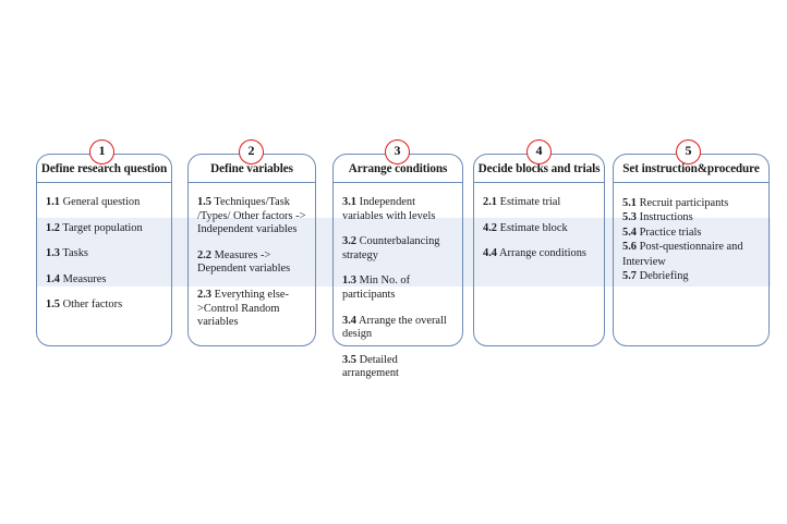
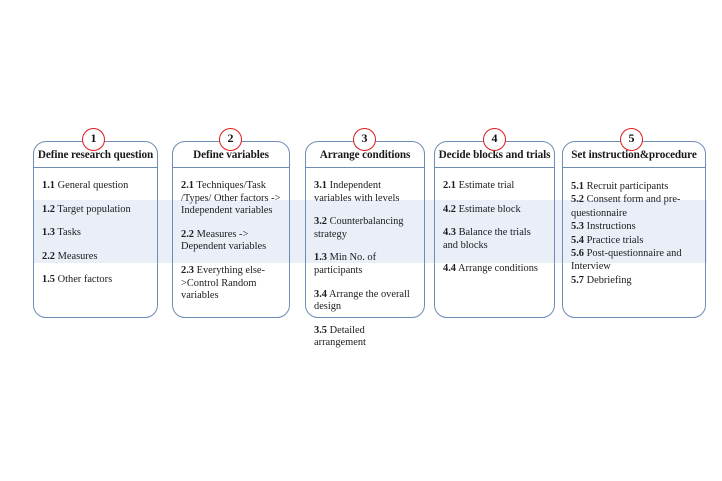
  Define research question
  1.1 General question
  1.2 Target population
  1.3 Tasks
- 1.4 Measures
+ 2.2 Measures
  1.5 Other factors
  1
  Define variables
- 1.5 Techniques/Task /Types/ Other factors -> Independent variables
+ 2.1 Techniques/Task /Types/ Other factors -> Independent variables
  2.2 Measures -> Dependent variables
  2.3 Everything else->Control Random variables
  2
  Arrange conditions
  3.1 Independent variables with levels
  3.2 Counterbalancing strategy
  1.3 Min No. of participants
  3.4 Arrange the overall design
  3.5 Detailed arrangement
  3
  Decide blocks and trials
  2.1 Estimate trial
  4.2 Estimate block
+ 4.3 Balance the trials and blocks
  4.4 Arrange conditions
  4
  Set instruction&procedure
  5.1 Recruit participants
+ 5.2 Consent form and pre-questionnaire
  5.3 Instructions
  5.4 Practice trials
  5.6 Post-questionnaire and Interview
  5.7 Debriefing
  5
